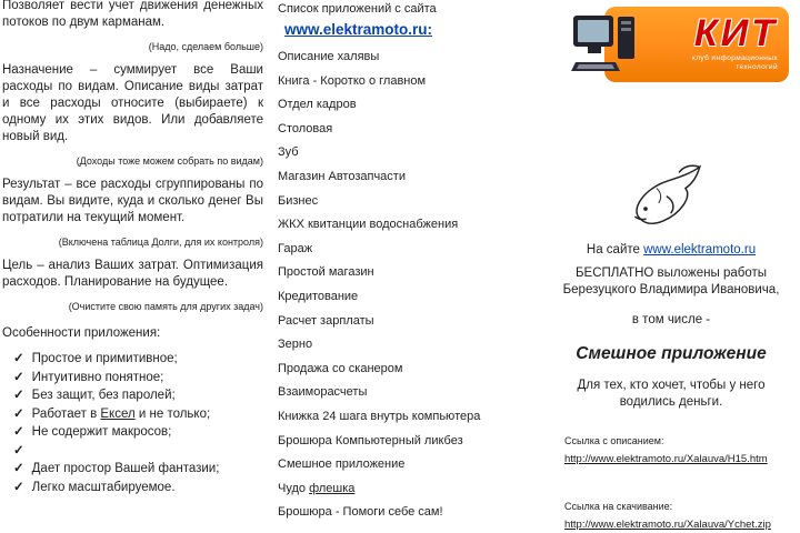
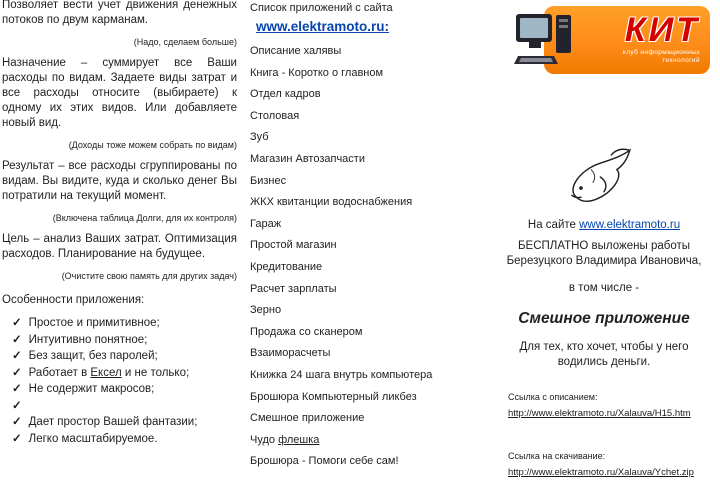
  Позволяет вести учет движения денежных потоков по двум карманам.
  (Надо, сделаем больше)
- Назначение – суммирует все Ваши расходы по видам. Описание виды затрат и все расходы относите (выбираете) к одному их этих видов. Или добавляете новый вид.
+ Назначение – суммирует все Ваши расходы по видам. Задаете виды затрат и все расходы относите (выбираете) к одному их этих видов. Или добавляете новый вид.
  (Доходы тоже можем собрать по видам)
  Результат – все расходы сгруппированы по видам. Вы видите, куда и сколько денег Вы потратили на текущий момент.
  (Включена таблица Долги, для их контроля)
  Цель – анализ Ваших затрат. Оптимизация расходов. Планирование на будущее.
  (Очистите свою память для других задач)
  Особенности приложения:
  ✓
  Простое и примитивное;
  ✓
  Интуитивно понятное;
  ✓
  Без защит, без паролей;
  ✓
  Работает в Ексел и не только;
  ✓
  Не содержит макросов;
  ✓
  ✓
  Дает простор Вашей фантазии;
  ✓
  Легко масштабируемое.
  Список приложений с сайта
  www.elektramoto.ru:
  Описание халявы
  Книга - Коротко о главном
  Отдел кадров
  Столовая
  Зуб
  Магазин Автозапчасти
  Бизнес
  ЖКХ квитанции водоснабжения
  Гараж
  Простой магазин
  Кредитование
  Расчет зарплаты
  Зерно
  Продажа со сканером
  Взаиморасчеты
  Книжка 24 шага внутрь компьютера
  Брошюра Компьютерный ликбез
  Смешное приложение
  Чудо флешка
  Брошюра - Помоги себе сам!
  КИТ
  На сайте www.elektramoto.ru
  БЕСПЛАТНО выложены работы Березуцкого Владимира Ивановича,
  в том числе -
  Смешное приложение
  Для тех, кто хочет, чтобы у него водились деньги.
  Ссылка с описанием:
  http://www.elektramoto.ru/Xalauva/H15.htm
  Ссылка на скачивание:
  http://www.elektramoto.ru/Xalauva/Ychet.zip
